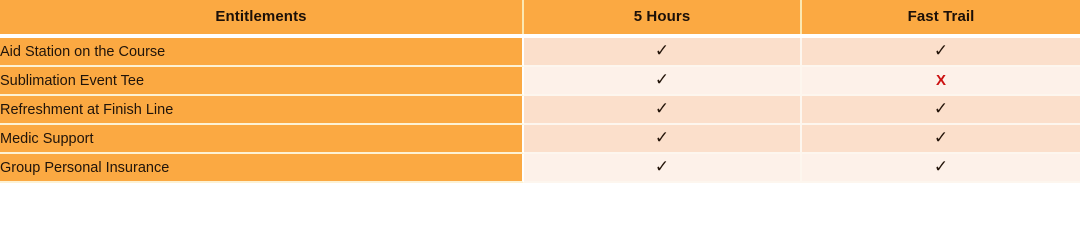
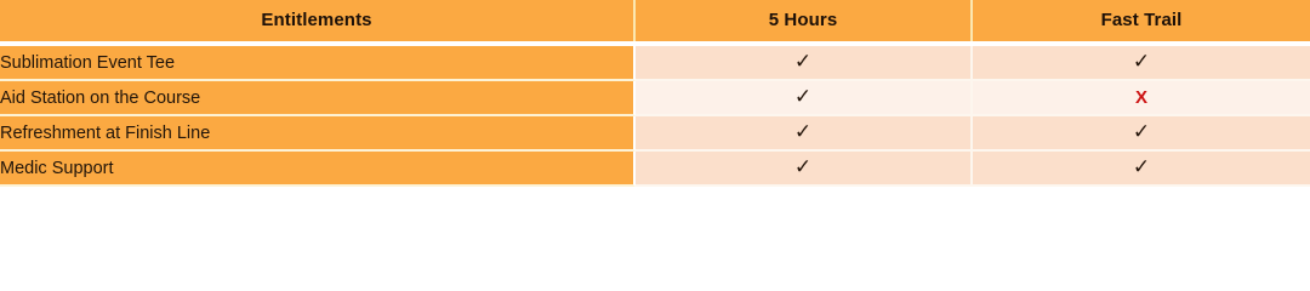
  Entitlements	5 Hours	Fast Trail
- Aid Station on the Course	✓	✓
+ Sublimation Event Tee	✓	✓
- Sublimation Event Tee	✓	X
+ Aid Station on the Course	✓	X
  Refreshment at Finish Line	✓	✓
  Medic Support	✓	✓
- Group Personal Insurance	✓	✓
